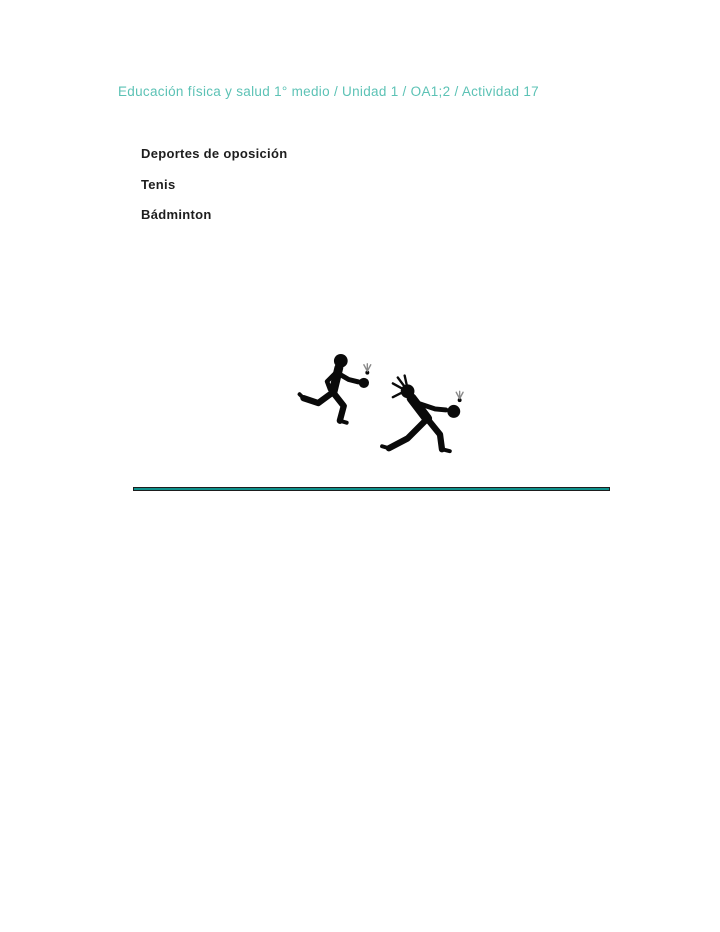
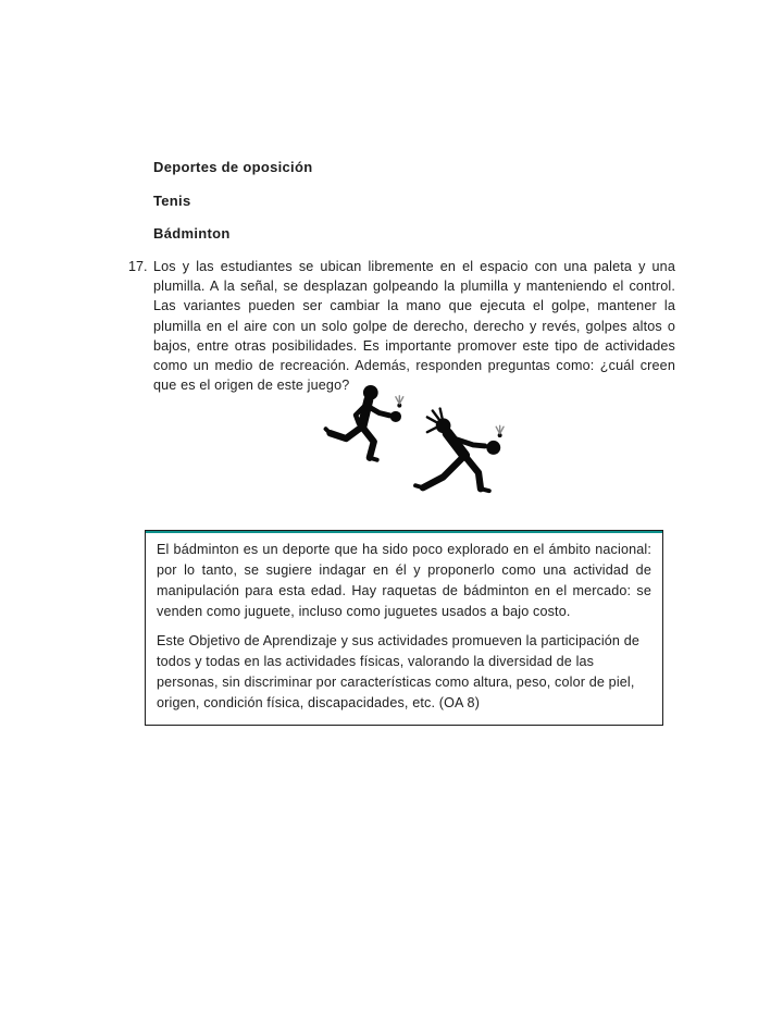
- Educación física y salud 1° medio / Unidad 1 / OA1;2 / Actividad 17
  Deportes de oposición
  Tenis
  Bádminton
+ 17.
+ Los y las estudiantes se ubican libremente en el espacio con una paleta y una plumilla. A la señal, se desplazan golpeando la plumilla y manteniendo el control. Las variantes pueden ser cambiar la mano que ejecuta el golpe, mantener la plumilla en el aire con un solo golpe de derecho, derecho y revés, golpes altos o bajos, entre otras posibilidades. Es importante promover este tipo de actividades como un medio de recreación. Además, responden preguntas como: ¿cuál creen que es el origen de este juego?
+ El bádminton es un deporte que ha sido poco explorado en el ámbito nacional: por lo tanto, se sugiere indagar en él y proponerlo como una actividad de manipulación para esta edad. Hay raquetas de bádminton en el mercado: se venden como juguete, incluso como juguetes usados a bajo costo.
+ Este Objetivo de Aprendizaje y sus actividades promueven la participación de todos y todas en las actividades físicas, valorando la diversidad de las personas, sin discriminar por características como altura, peso, color de piel, origen, condición física, discapacidades, etc. (OA 8)
